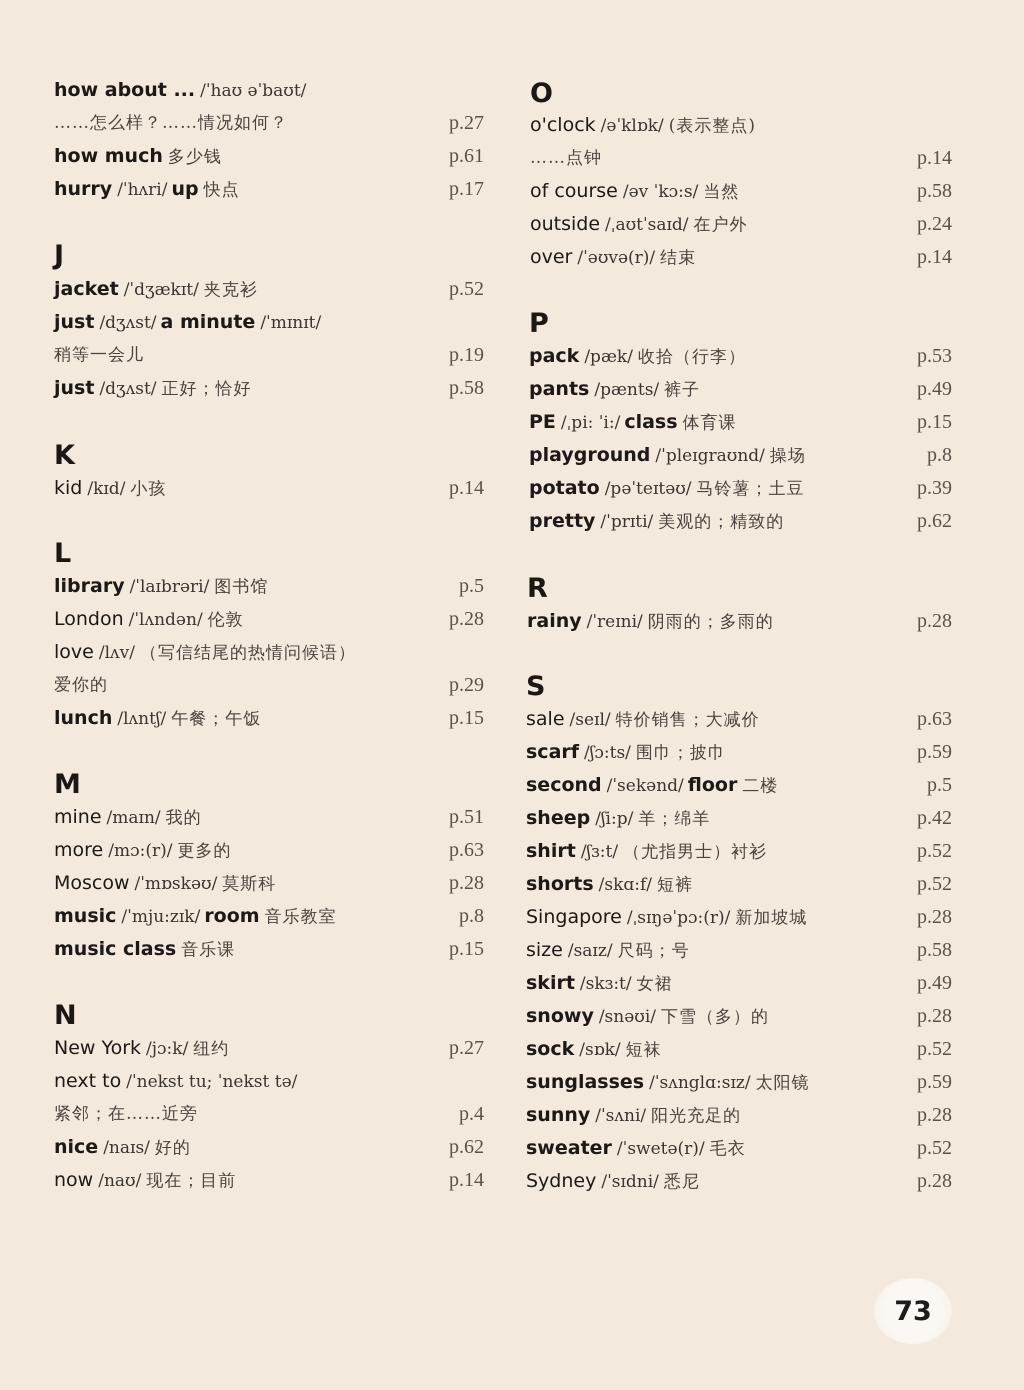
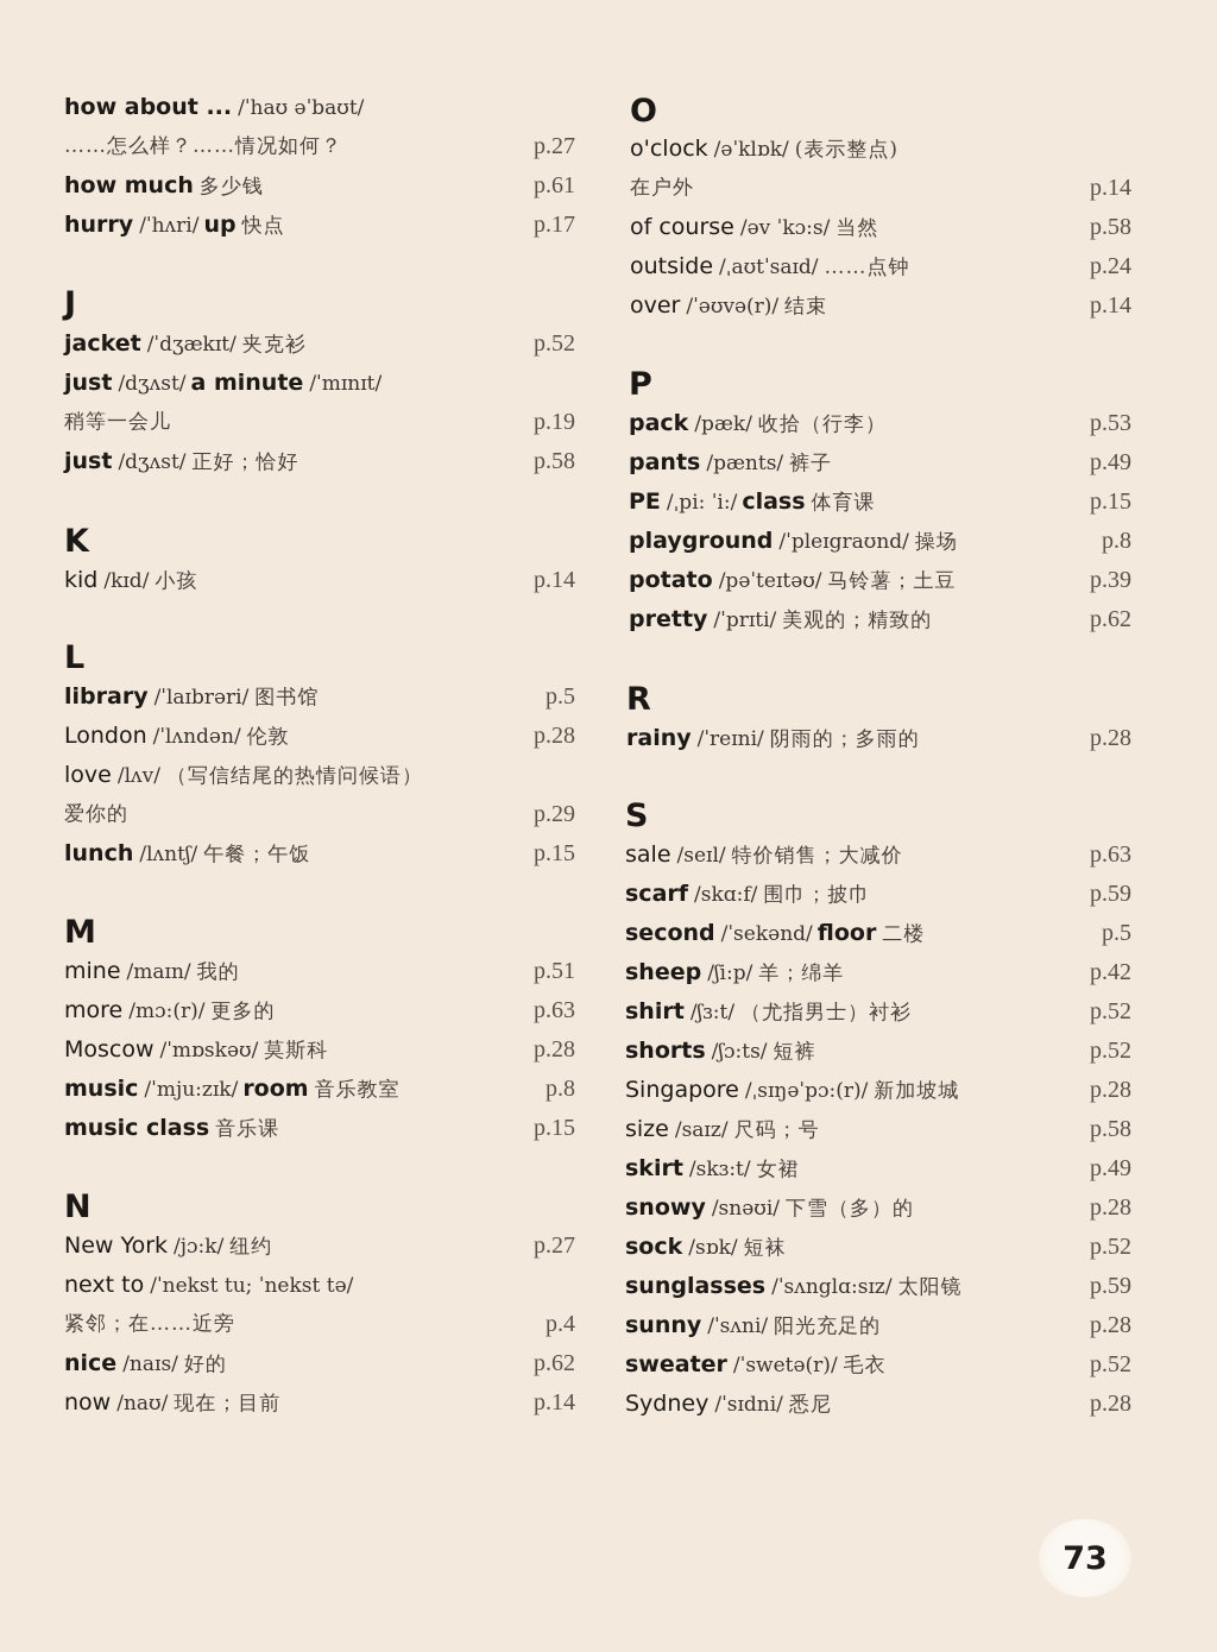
  how about ... /ˈhaʊ əˈbaʊt/
  ……怎么样？……情况如何？
  p.27
  how much 多少钱
  p.61
  hurry /ˈhʌri/ up 快点
  p.17
  J
  jacket /ˈdʒækɪt/ 夹克衫
  p.52
  just /dʒʌst/ a minute /ˈmɪnɪt/
  稍等一会儿
  p.19
  just /dʒʌst/ 正好；恰好
  p.58
  K
  kid /kɪd/ 小孩
  p.14
  L
  library /ˈlaɪbrəri/ 图书馆
  p.5
  London /ˈlʌndən/ 伦敦
  p.28
  love /lʌv/ （写信结尾的热情问候语）
  爱你的
  p.29
  lunch /lʌntʃ/ 午餐；午饭
  p.15
  M
  mine /maɪn/ 我的
  p.51
  more /mɔ:(r)/ 更多的
  p.63
  Moscow /ˈmɒskəʊ/ 莫斯科
  p.28
  music /ˈmju:zɪk/ room 音乐教室
  p.8
  music class 音乐课
  p.15
  N
  New York /jɔ:k/ 纽约
  p.27
  next to /ˈnekst tu; ˈnekst tə/
  紧邻；在……近旁
  p.4
  nice /naɪs/ 好的
  p.62
  now /naʊ/ 现在；目前
  p.14
  O
  o'clock /əˈklɒk/ (表示整点)
- ……点钟
+ 在户外
  p.14
  of course /əv ˈkɔ:s/ 当然
  p.58
- outside /ˌaʊtˈsaɪd/ 在户外
+ outside /ˌaʊtˈsaɪd/ ……点钟
  p.24
  over /ˈəʊvə(r)/ 结束
  p.14
  P
  pack /pæk/ 收拾（行李）
  p.53
  pants /pænts/ 裤子
  p.49
  PE /ˌpi: ˈi:/ class 体育课
  p.15
  playground /ˈpleɪgraʊnd/ 操场
  p.8
  potato /pəˈteɪtəʊ/ 马铃薯；土豆
  p.39
  pretty /ˈprɪti/ 美观的；精致的
  p.62
  R
  rainy /ˈreɪni/ 阴雨的；多雨的
  p.28
  S
  sale /seɪl/ 特价销售；大减价
  p.63
- scarf /ʃɔ:ts/ 围巾；披巾
+ scarf /skɑ:f/ 围巾；披巾
  p.59
  second /ˈsekənd/ floor 二楼
  p.5
  sheep /ʃi:p/ 羊；绵羊
  p.42
  shirt /ʃɜ:t/ （尤指男士）衬衫
  p.52
- shorts /skɑ:f/ 短裤
+ shorts /ʃɔ:ts/ 短裤
  p.52
  Singapore /ˌsɪŋəˈpɔ:(r)/ 新加坡城
  p.28
  size /saɪz/ 尺码；号
  p.58
  skirt /skɜ:t/ 女裙
  p.49
  snowy /snəʊi/ 下雪（多）的
  p.28
  sock /sɒk/ 短袜
  p.52
  sunglasses /ˈsʌnglɑ:sɪz/ 太阳镜
  p.59
  sunny /ˈsʌni/ 阳光充足的
  p.28
  sweater /ˈswetə(r)/ 毛衣
  p.52
  Sydney /ˈsɪdni/ 悉尼
  p.28
  73
